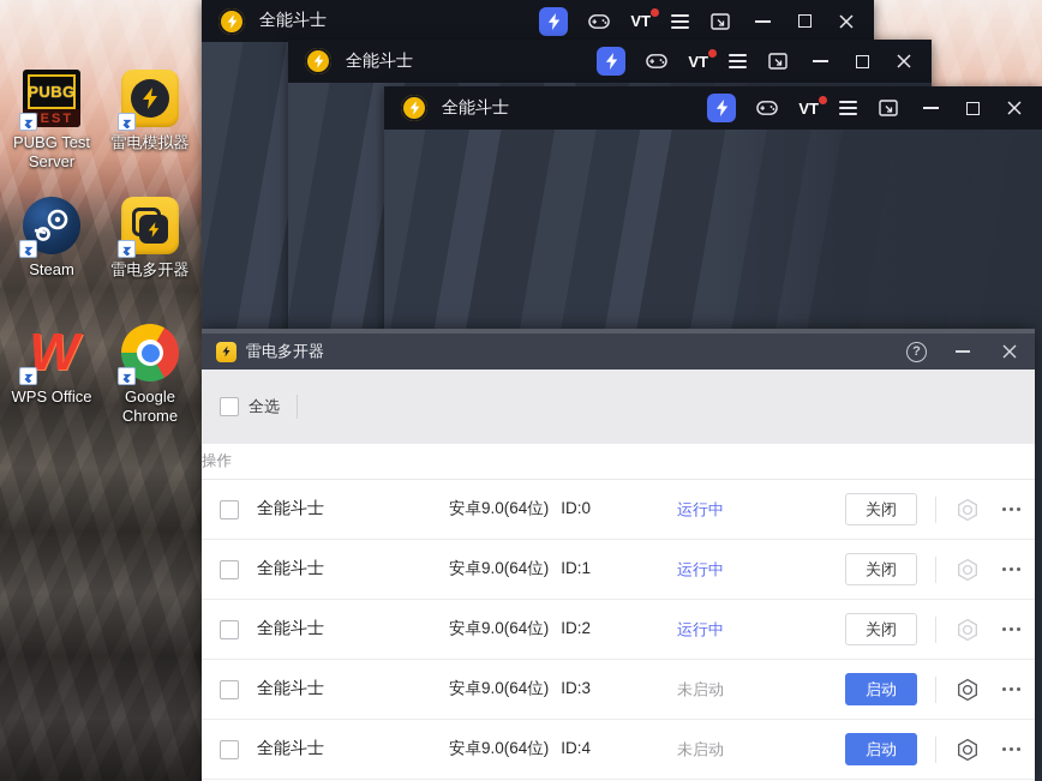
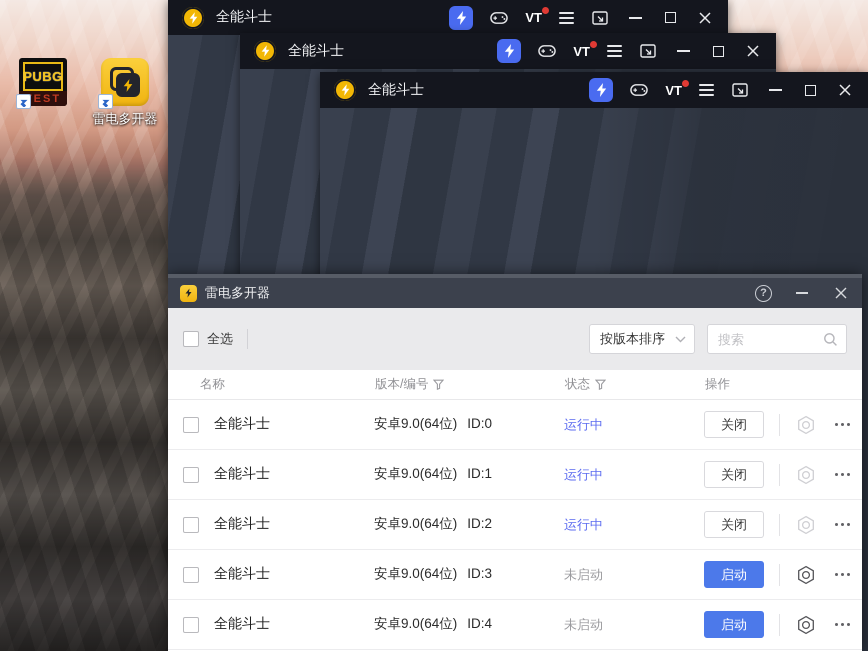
  PUBG
  EST
- PUBG Test Server
- 雷电模拟器
- Steam
  雷电多开器
- W
- WPS Office
- Google Chrome
  全能斗士
  VT
  全能斗士
  VT
  全能斗士
  VT
  雷电多开器
  ?
  全选
+ 按版本排序
+ 搜索
+ 名称
+ 版本/编号
+ 状态
  操作
  全能斗士
  安卓9.0(64位)
  ID:0
  运行中
  关闭
  全能斗士
  安卓9.0(64位)
  ID:1
  运行中
  关闭
  全能斗士
  安卓9.0(64位)
  ID:2
  运行中
  关闭
  全能斗士
  安卓9.0(64位)
  ID:3
  未启动
  启动
  全能斗士
  安卓9.0(64位)
  ID:4
  未启动
  启动
